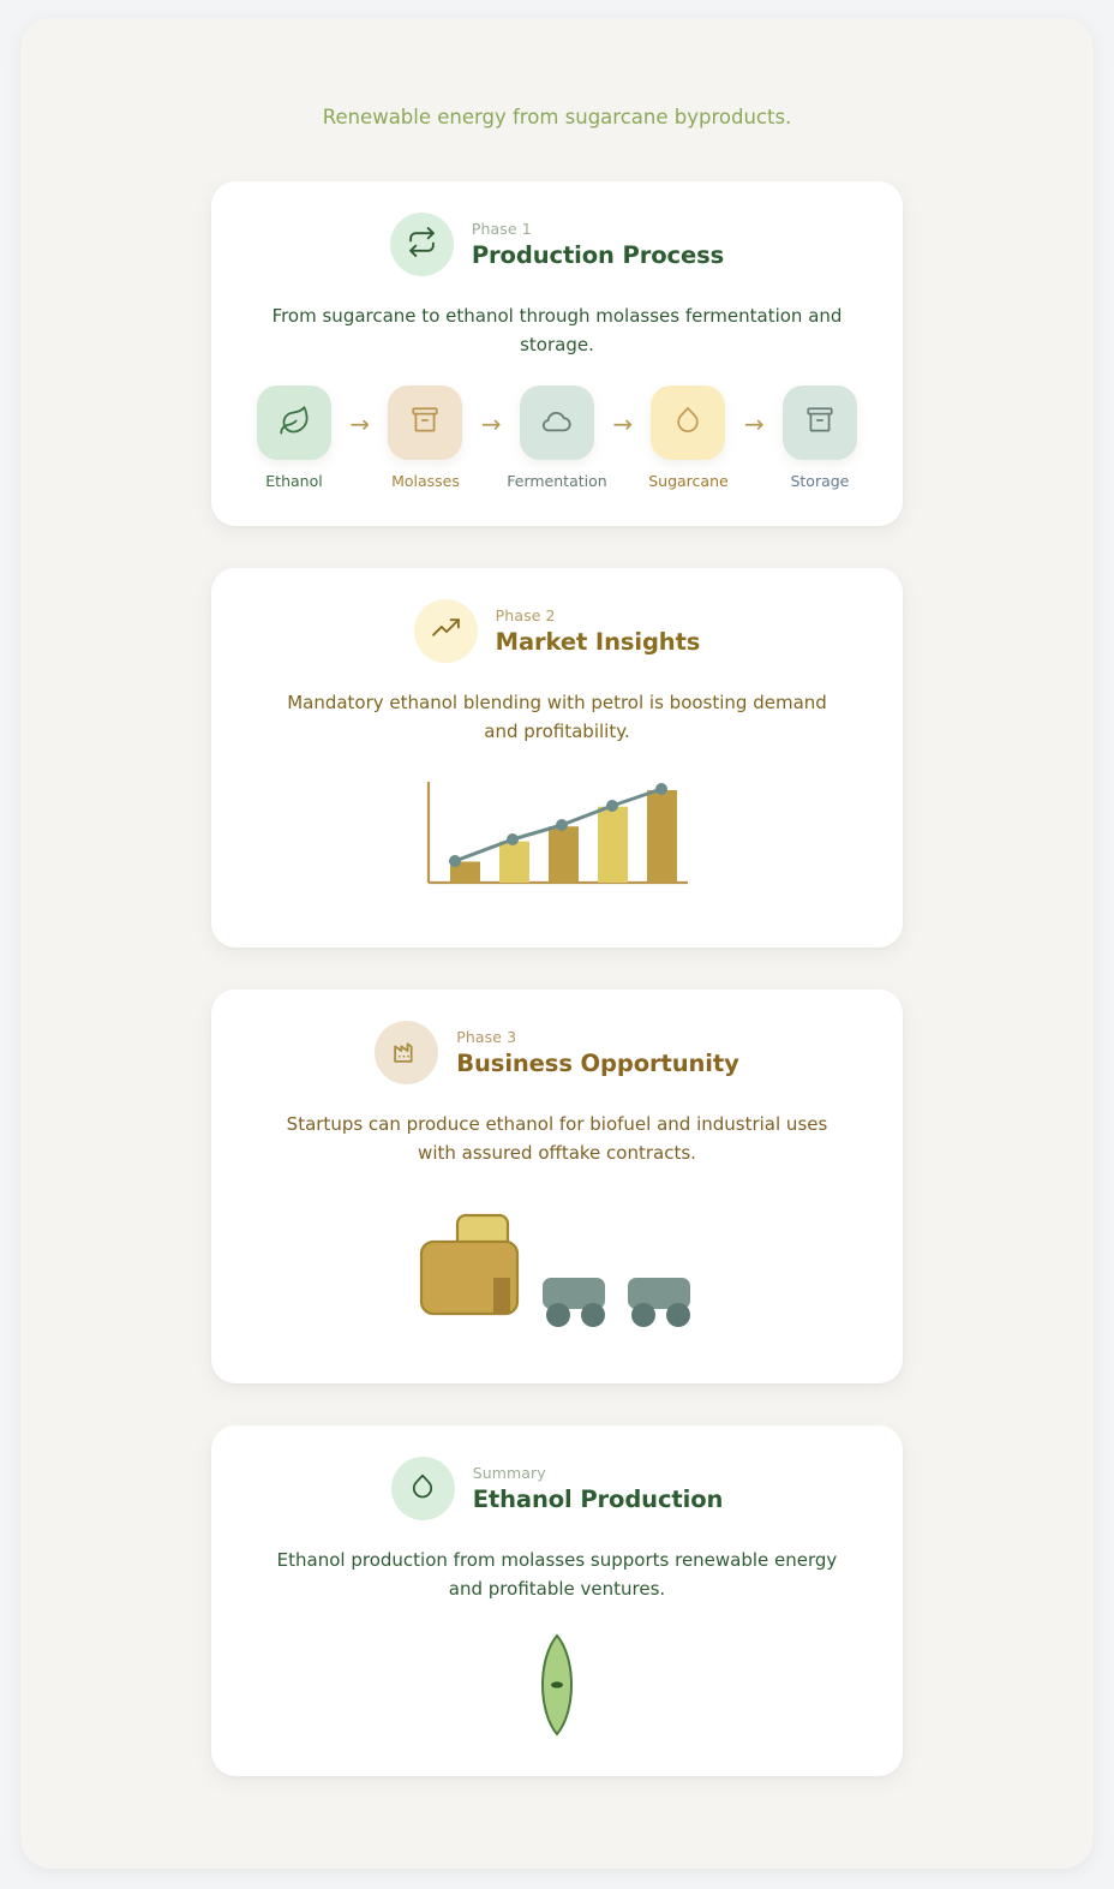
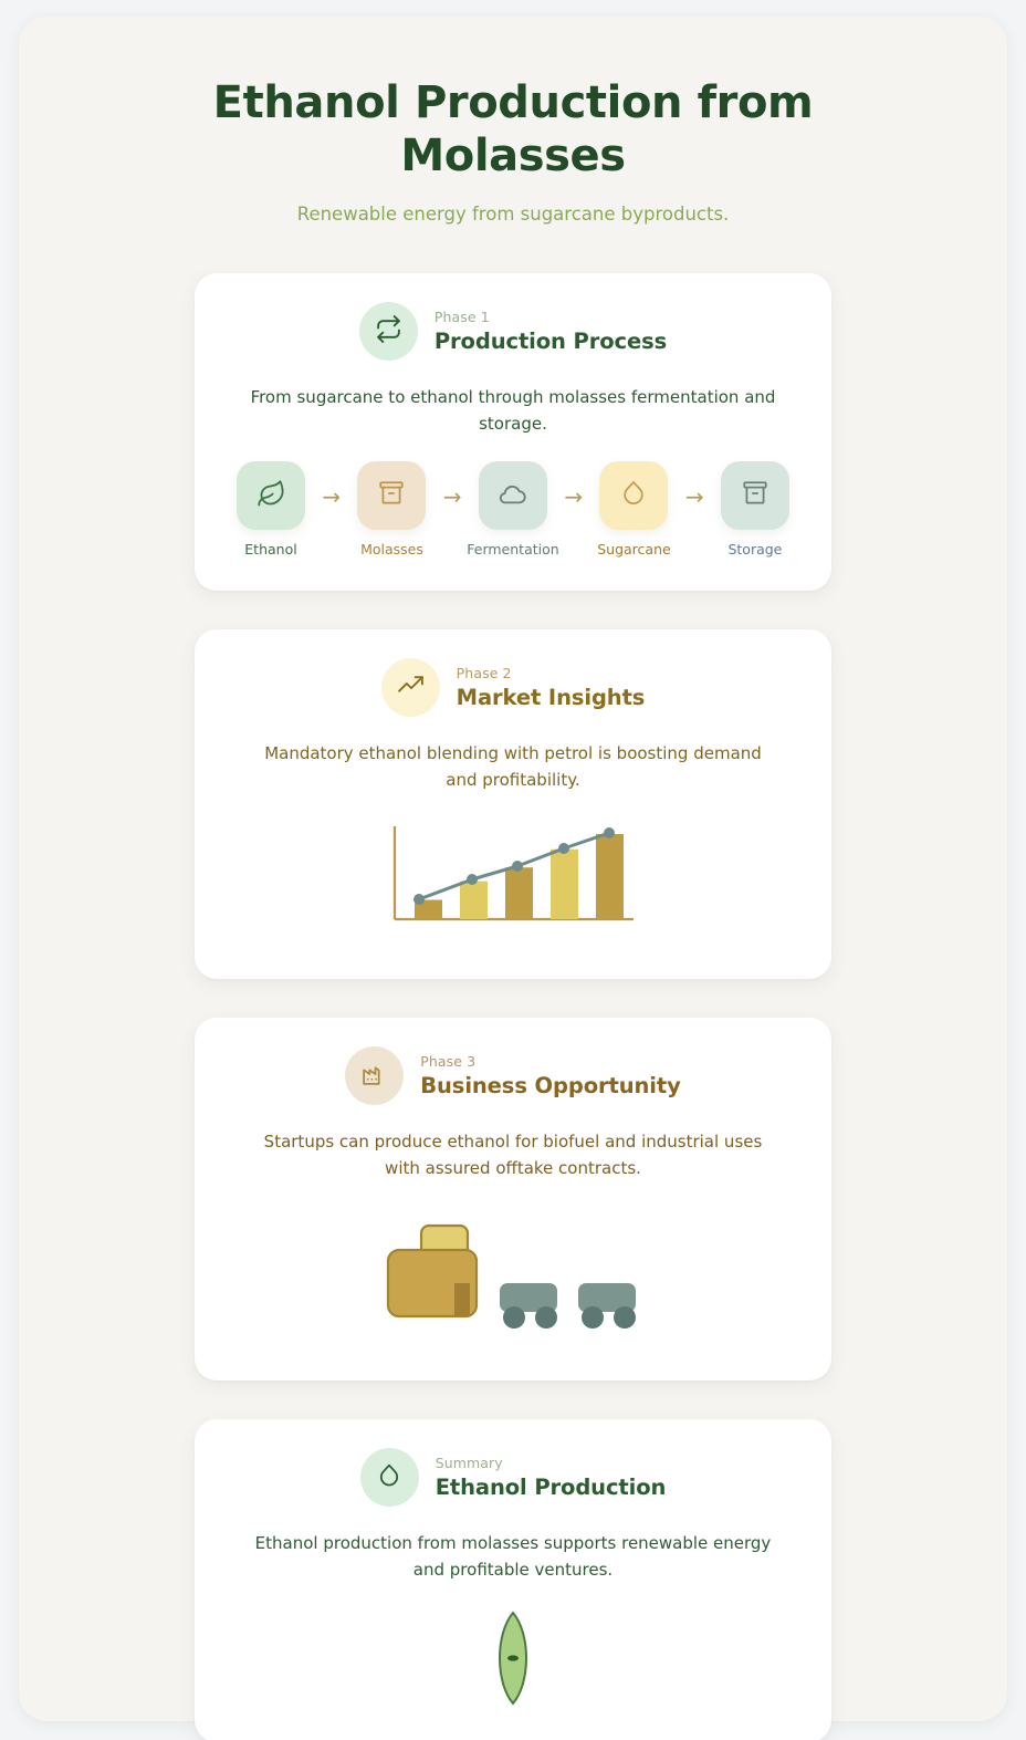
+ Ethanol Production from Molasses
  Renewable energy from sugarcane byproducts.
  Phase 1
  Production Process
  From sugarcane to ethanol through molasses fermentation and storage.
  Ethanol
  →
  Molasses
  →
  Fermentation
  →
  Sugarcane
  →
  Storage
  Phase 2
  Market Insights
  Mandatory ethanol blending with petrol is boosting demand and profitability.
  Phase 3
  Business Opportunity
  Startups can produce ethanol for biofuel and industrial uses with assured offtake contracts.
  Summary
  Ethanol Production
  Ethanol production from molasses supports renewable energy and profitable ventures.
